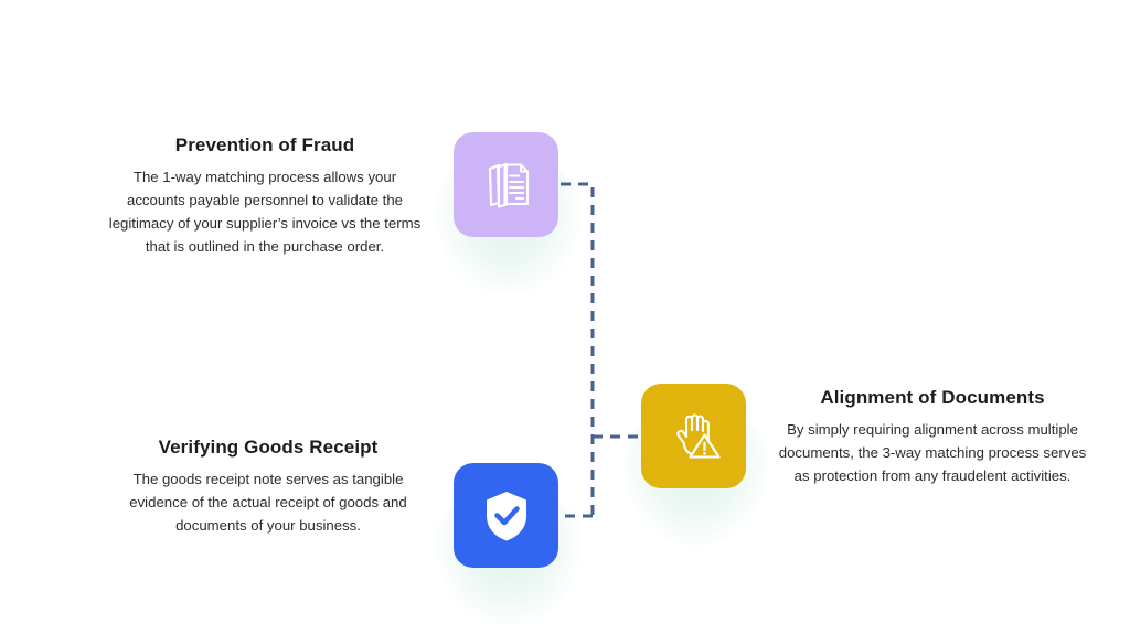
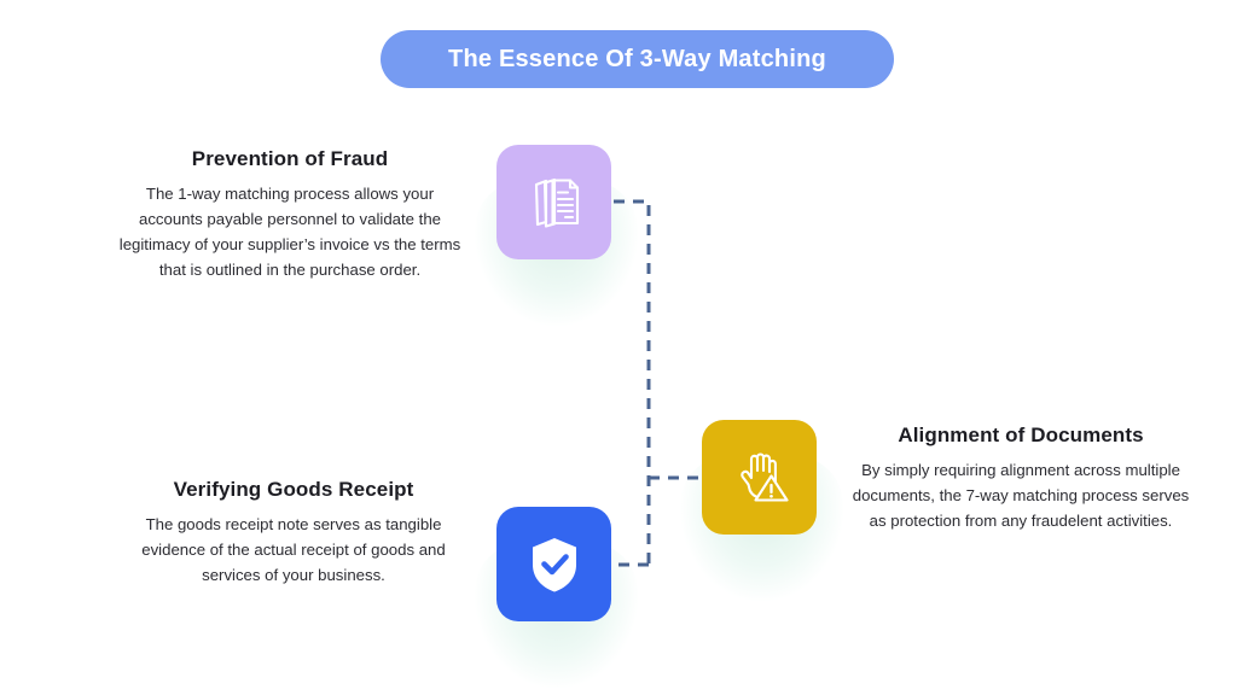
+ The Essence Of 3-Way Matching
  Prevention of Fraud
  The 1-way matching process allows your accounts payable personnel to validate the legitimacy of your supplier’s invoice vs the terms that is outlined in the purchase order.
  Verifying Goods Receipt
- The goods receipt note serves as tangible evidence of the actual receipt of goods and documents of your business.
+ The goods receipt note serves as tangible evidence of the actual receipt of goods and services of your business.
  Alignment of Documents
- By simply requiring alignment across multiple documents, the 3-way matching process serves as protection from any fraudelent activities.
+ By simply requiring alignment across multiple documents, the 7-way matching process serves as protection from any fraudelent activities.
